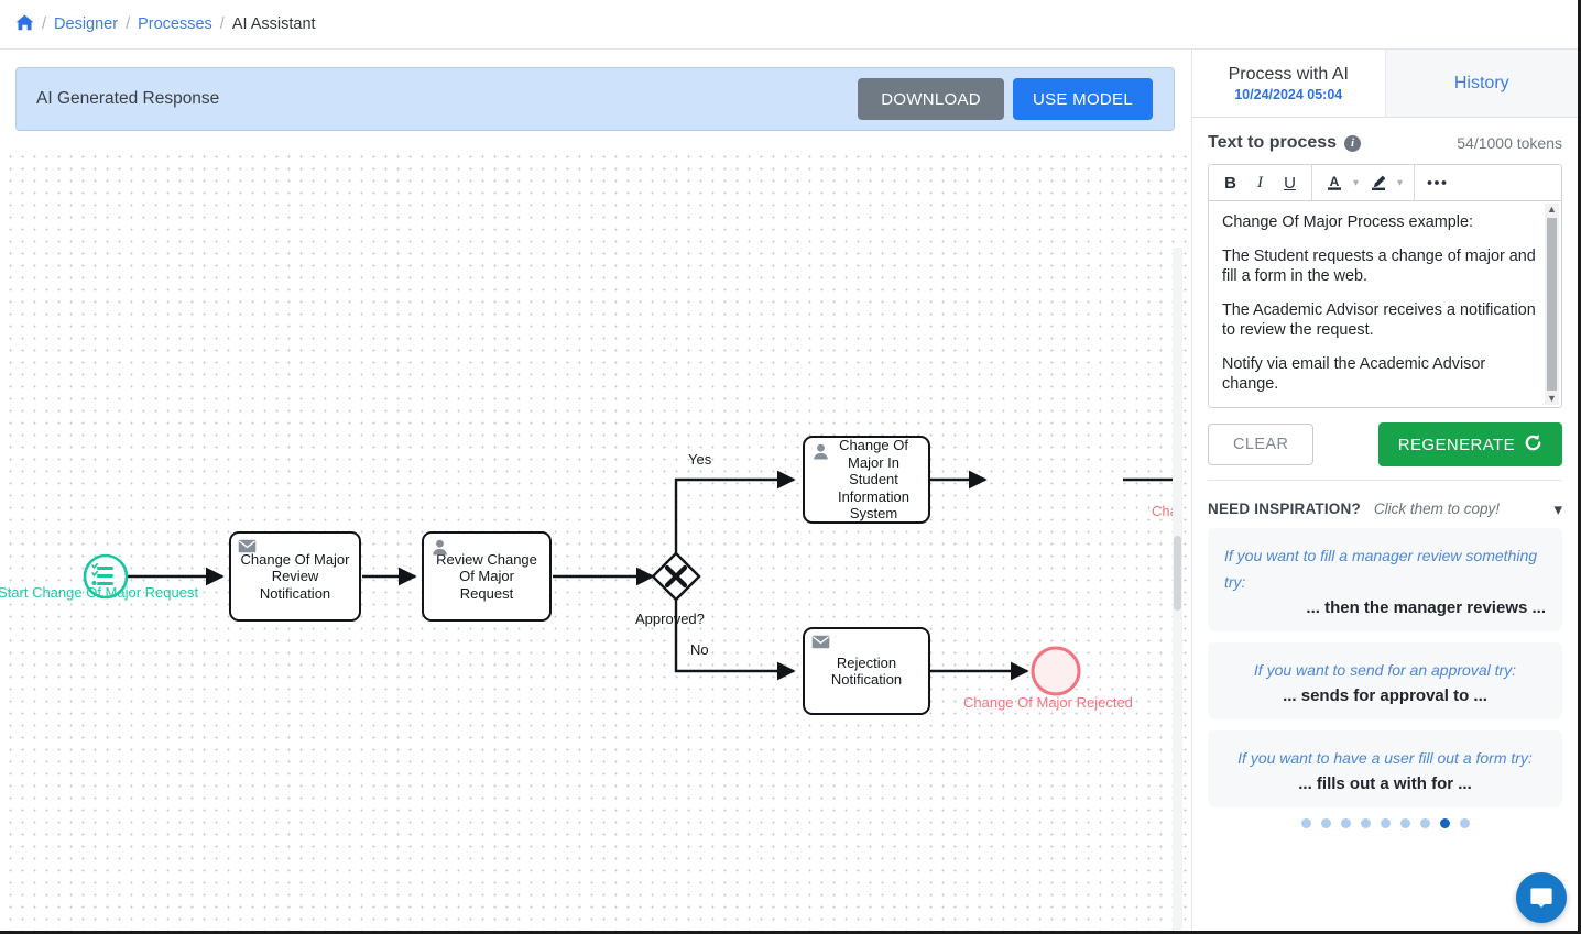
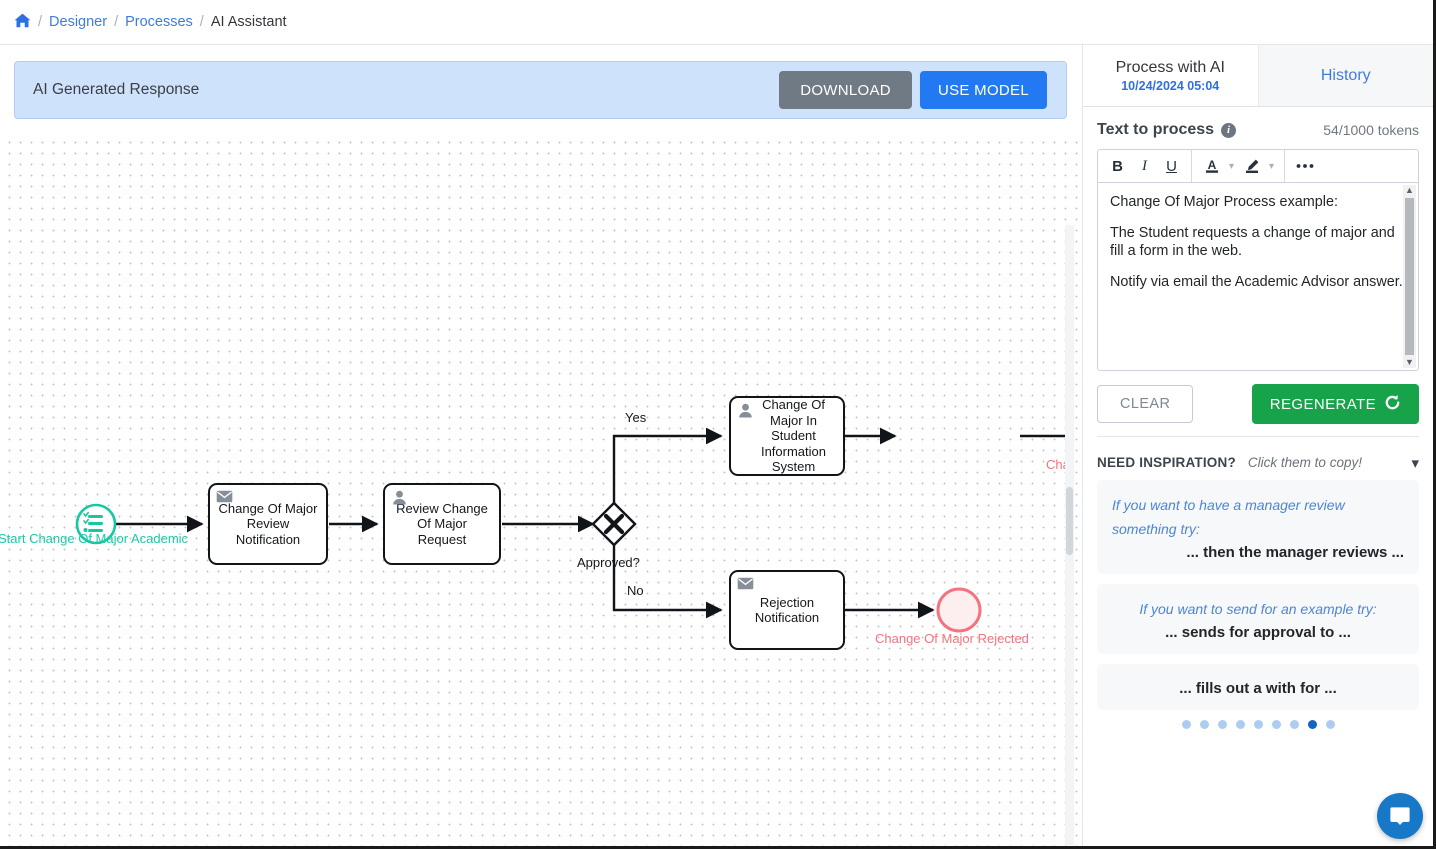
  /
  Designer
  /
  Processes
  /
  AI Assistant
  AI Generated Response
  DOWNLOAD
  USE MODEL
- Start Change Of Major Request
+ Start Change Of Major Academic
  Change Of Major Review Notification
  Review Change Of Major Request
  Change Of Major In Student Information System
  Rejection Notification
  Yes
  No
  Approved?
  Change Of Major Rejected
  Process with AI
  10/24/2024 05:04
  History
  Text to process
  i
  54/1000 tokens
  B
  I
  U
  A
  ▾
  ▾
  Change Of Major Process example:
  The Student requests a change of major and fill a form in the web.
- The Academic Advisor receives a notification to review the request.
- Notify via email the Academic Advisor change.
+ Notify via email the Academic Advisor answer.
  ▲
  ▼
  CLEAR
  REGENERATE
  NEED INSPIRATION?
  Click them to copy!
  ▾
- If you want to fill a manager review something try:
+ If you want to have a manager review something try:
  ... then the manager reviews ...
- If you want to send for an approval try:
+ If you want to send for an example try:
  ... sends for approval to ...
- If you want to have a user fill out a form try:
  ... fills out a with for ...
